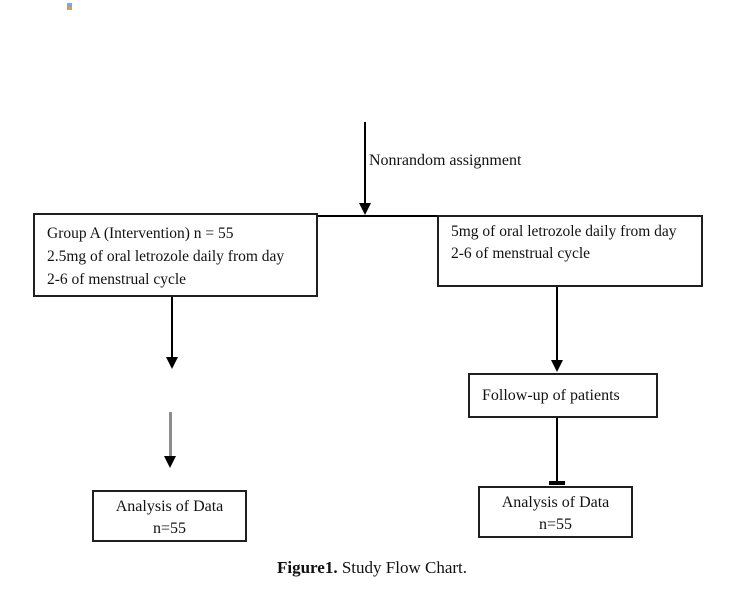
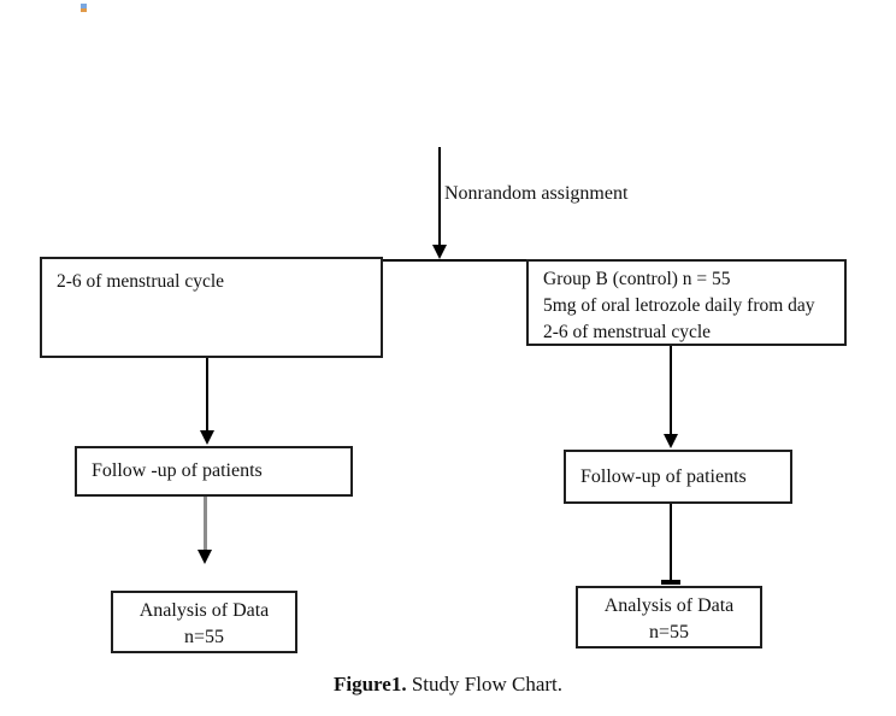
  Nonrandom assignment
- Group A (Intervention) n = 55
- 2.5mg of oral letrozole daily from day
  2-6 of menstrual cycle
+ Group B (control) n = 55
  5mg of oral letrozole daily from day
  2-6 of menstrual cycle
+ Follow -up of patients
  Follow-up of patients
  Analysis of Data
  n=55
  Analysis of Data
  n=55
  Figure1. Study Flow Chart.
